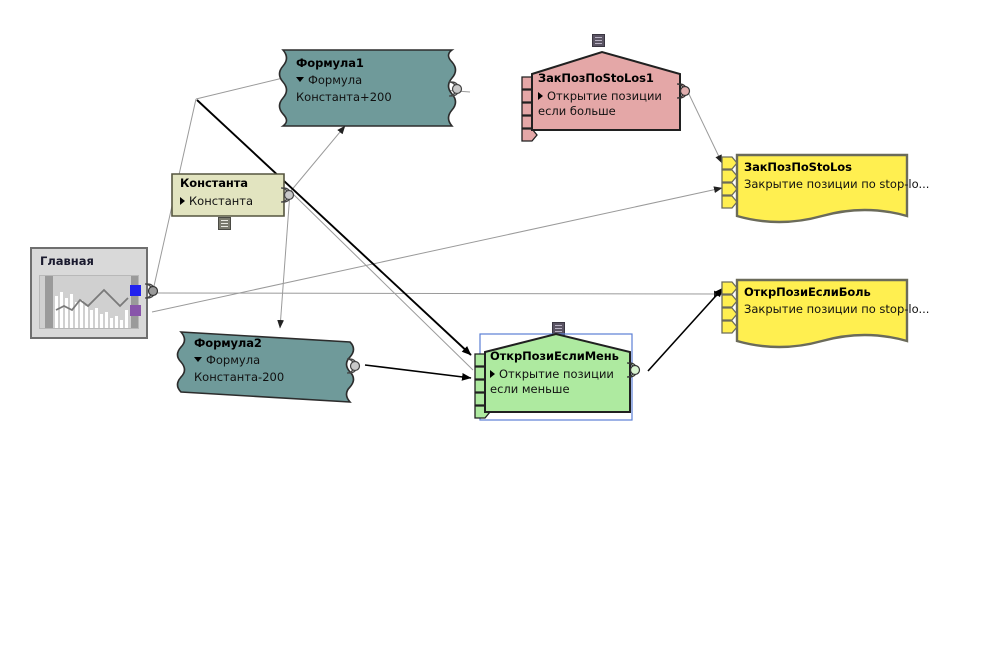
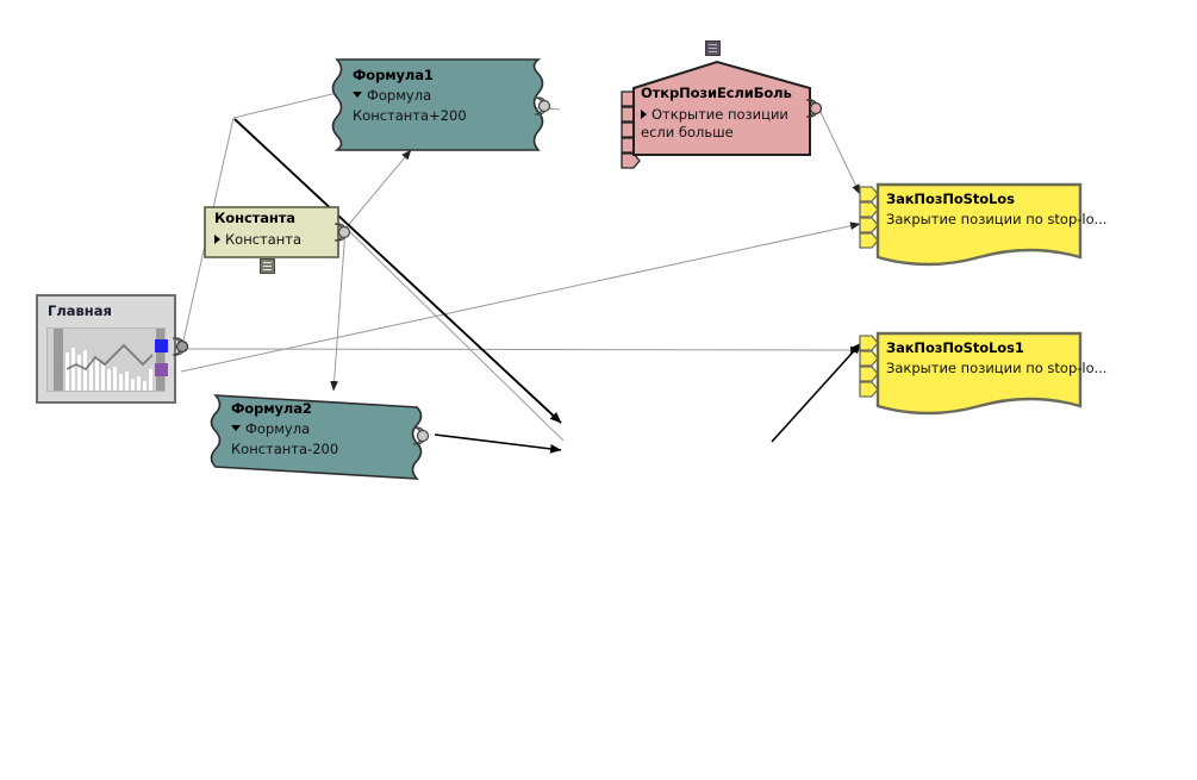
  Формула1
  Формула
  Константа+200
  Константа
  Константа
  Главная
  Формула2
  Формула
  Константа-200
- ЗакПозПоStoLos1
+ ОткрПозиЕслиБоль
  Открытие позиции если больше
- ОткрПозиЕслиМень
- Открытие позиции если меньше
  ЗакПозПоStoLos
  Закрытие позиции по stop-lo...
- ОткрПозиЕслиБоль
+ ЗакПозПоStoLos1
  Закрытие позиции по stop-lo...
